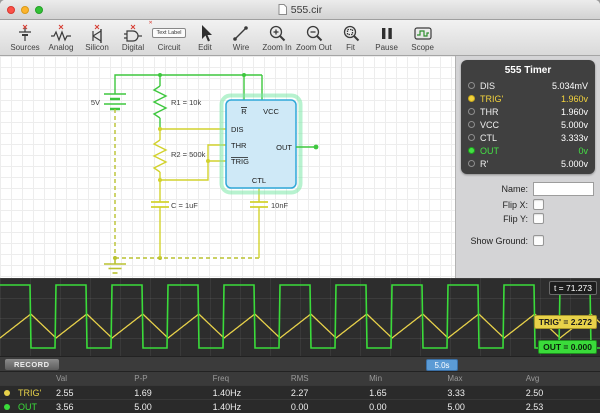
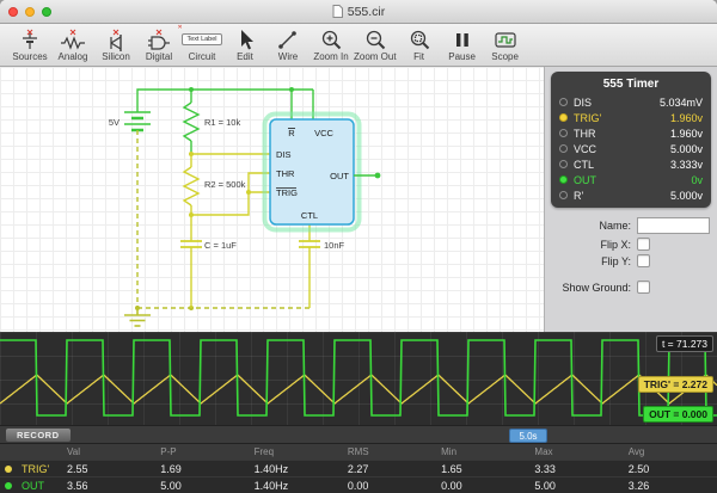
  555.cir
  Sources
  Analog
  Silicon
  Digital
  Circuit
  Edit
  Wire
  Zoom In
  Zoom Out
  Fit
  Pause
  Scope
  5V
  R1 = 10k
  R2 = 500k
  C = 1uF
  10nF
  R
  VCC
  DIS
  THR
  TRIG
  CTL
  OUT
  555 Timer
  DIS
  5.034mV
  TRIG'
  1.960v
  THR
  1.960v
  VCC
  5.000v
  CTL
  3.333v
  OUT
  0v
  R'
  5.000v
  Name:
  Flip X:
  Flip Y:
  Show Ground:
  t = 71.273
  TRIG' = 2.272
  OUT = 0.000
  RECORD
  5.0s
  Val
  P-P
  Freq
  RMS
  Min
  Max
  Avg
  TRIG'
  2.55
  1.69
  1.40Hz
  2.27
  1.65
  3.33
  2.50
  OUT
  3.56
  5.00
  1.40Hz
  0.00
  0.00
  5.00
- 2.53
+ 3.26
